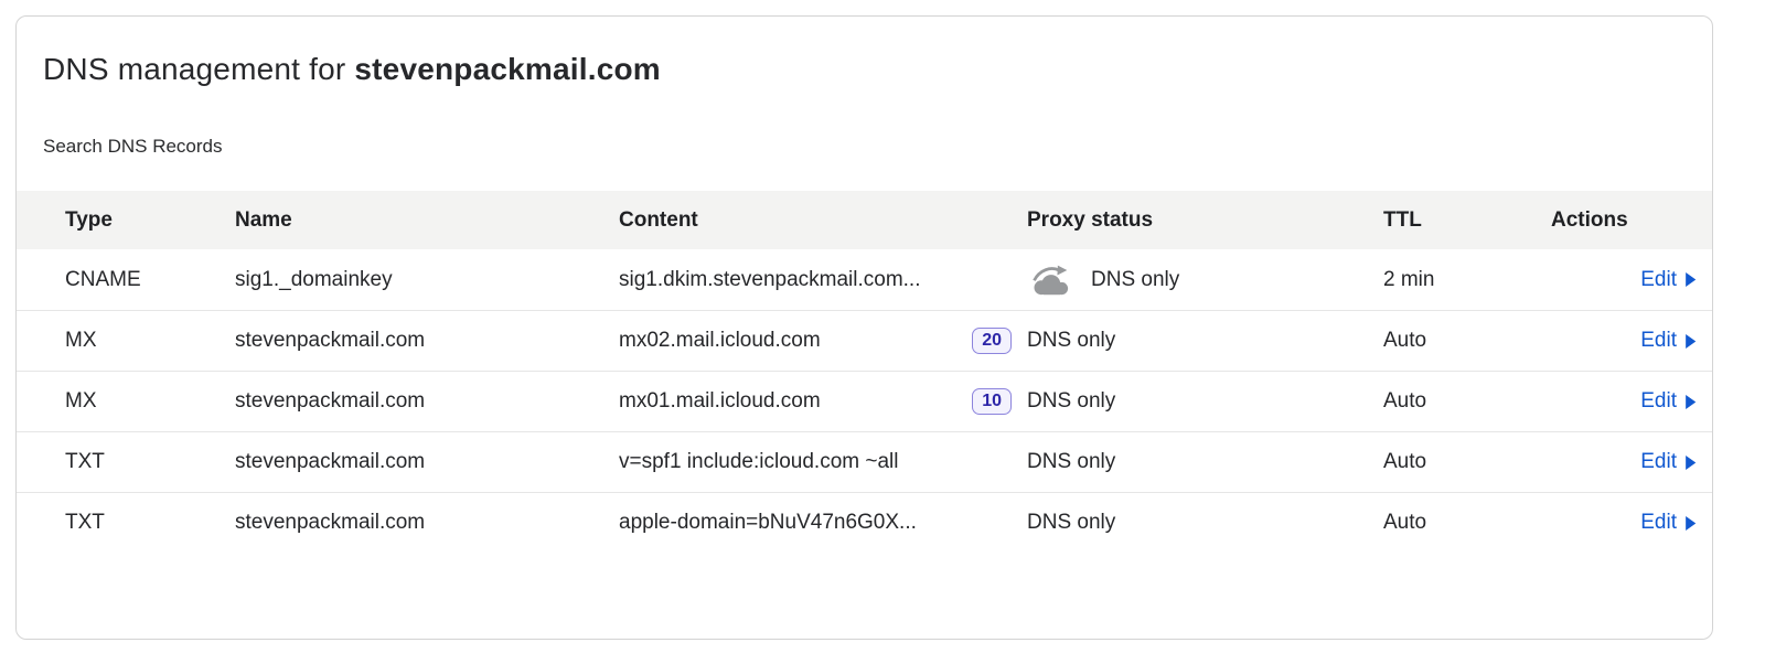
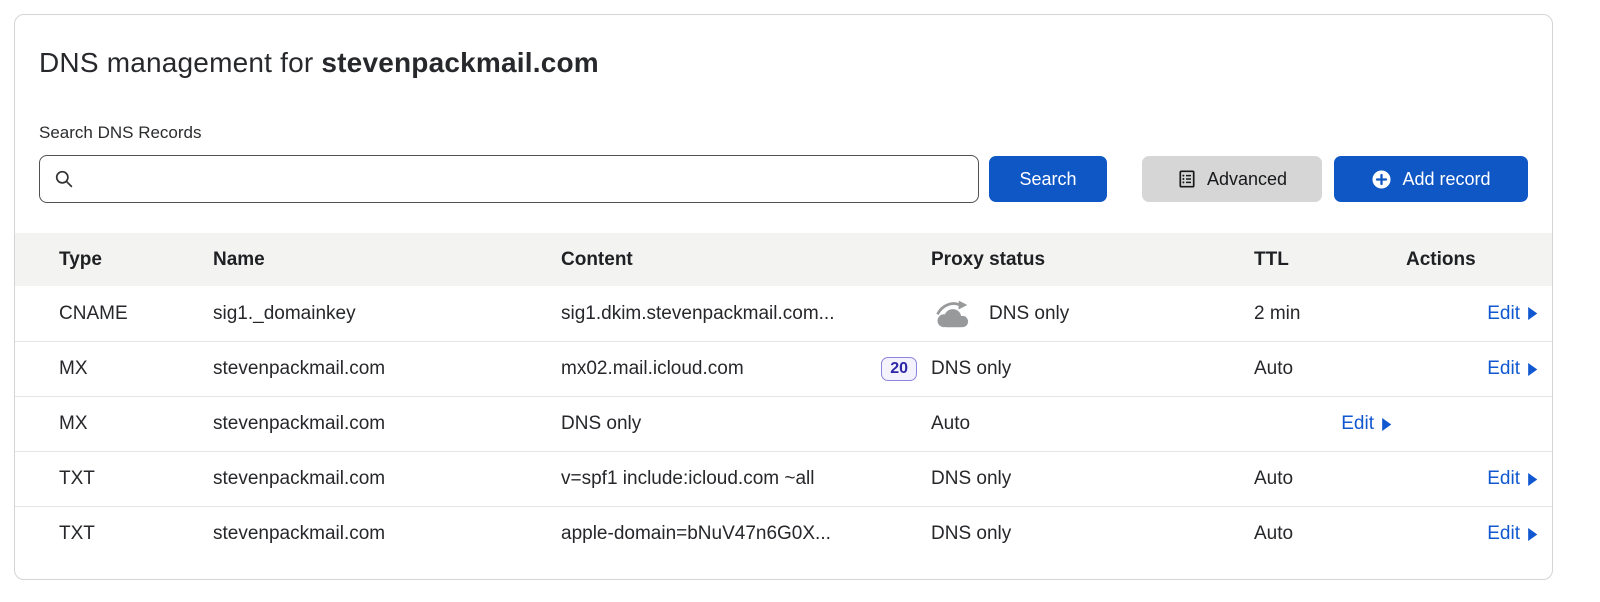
  DNS management for stevenpackmail.com
  Search DNS Records
+ Search
+ Advanced
+ Add record
  Type
  Name
  Content
  Proxy status
  TTL
  Actions
  CNAME
  sig1._domainkey
  sig1.dkim.stevenpackmail.com...
  DNS only
  2 min
  Edit
  MX
  stevenpackmail.com
  mx02.mail.icloud.com
  20
  DNS only
  Auto
  Edit
  MX
  stevenpackmail.com
- mx01.mail.icloud.com
- 10
  DNS only
  Auto
  Edit
  TXT
  stevenpackmail.com
  v=spf1 include:icloud.com ~all
  DNS only
  Auto
  Edit
  TXT
  stevenpackmail.com
  apple-domain=bNuV47n6G0X...
  DNS only
  Auto
  Edit
